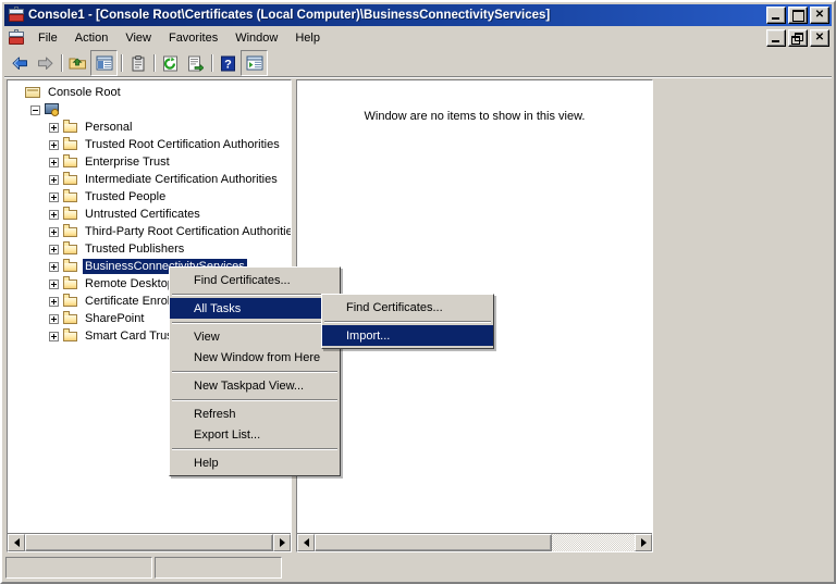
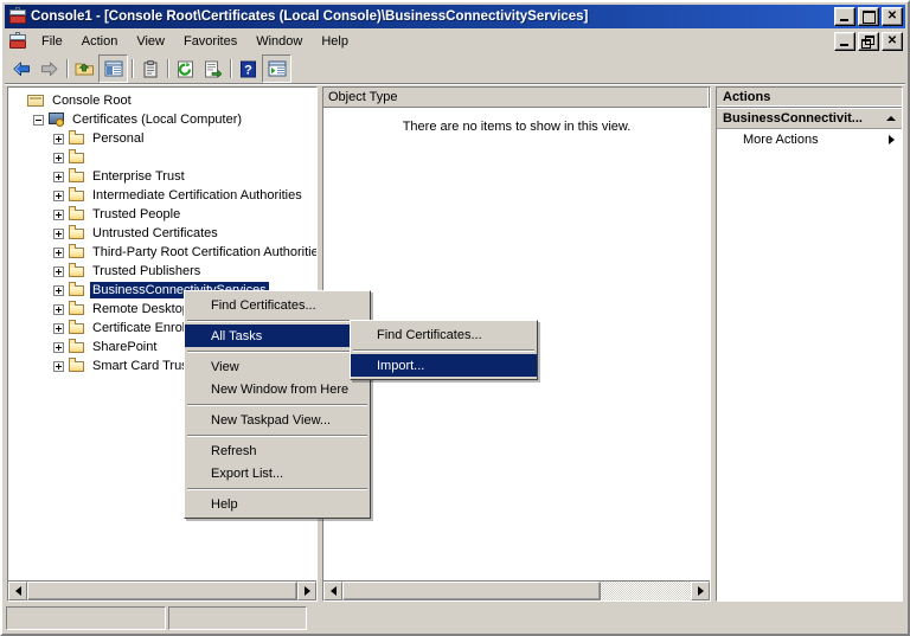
- Console1 - [Console Root\Certificates (Local Computer)\BusinessConnectivityServices]
+ Console1 - [Console Root\Certificates (Local Console)\BusinessConnectivityServices]
  ✕
  File
  Action
  View
  Favorites
  Window
  Help
  ✕
  ?
  Console Root
+ Certificates (Local Computer)
  Personal
- Trusted Root Certification Authorities
  Enterprise Trust
  Intermediate Certification Authorities
  Trusted People
  Untrusted Certificates
  Third-Party Root Certification Authoritie
  Trusted Publishers
  Remote Deskto
  SharePoint
+ Object Type
- Window are no items to show in this view.
+ There are no items to show in this view.
+ Actions
+ BusinessConnectivit...
+ More Actions
  Find Certificates...
  All Tasks
  View
  New Window from Here
  New Taskpad View...
  Refresh
  Export List...
  Help
  Find Certificates...
  Import...
